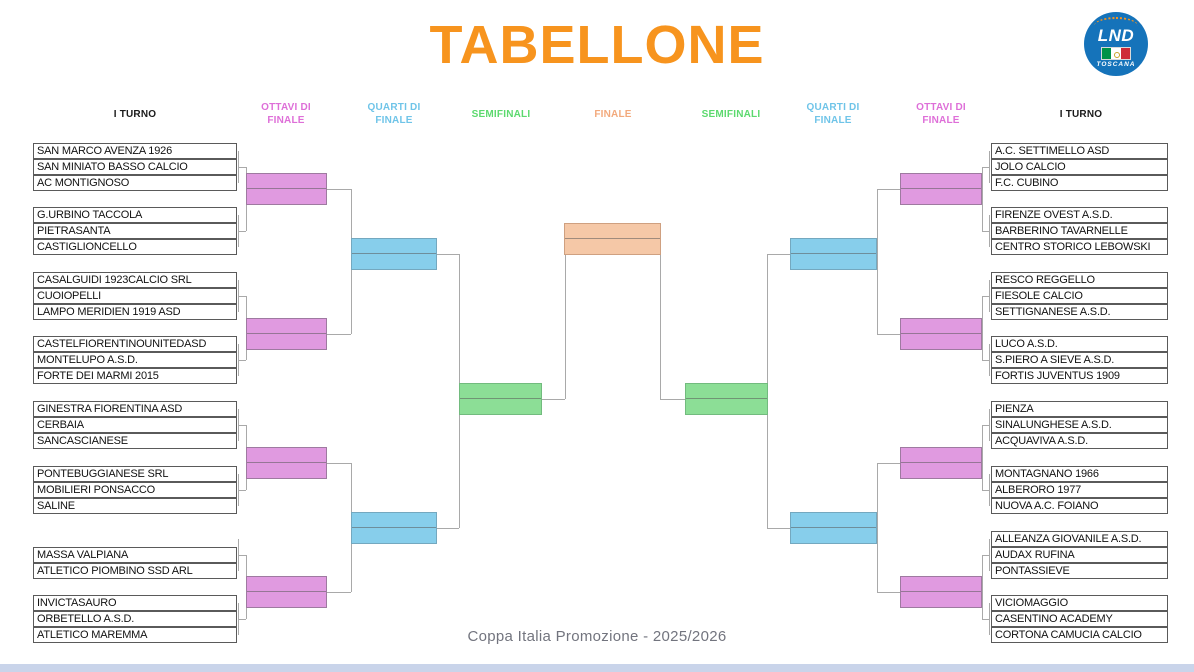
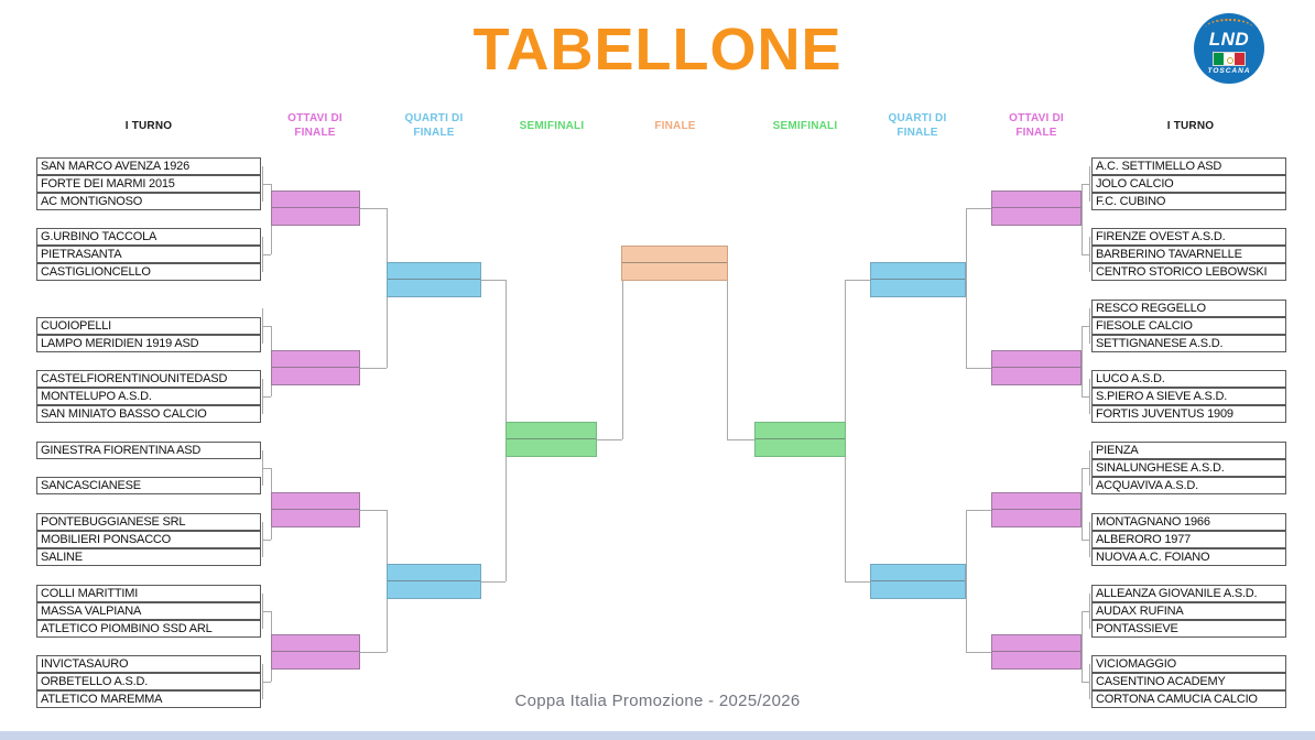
  TABELLONE
  LND
  Coppa Italia Promozione - 2025/2026
  I TURNO
  OTTAVI DI FINALE
  QUARTI DI FINALE
  SEMIFINALI
  FINALE
  SEMIFINALI
  QUARTI DI FINALE
  OTTAVI DI FINALE
  I TURNO
  SAN MARCO AVENZA 1926
- SAN MINIATO BASSO CALCIO
+ FORTE DEI MARMI 2015
  AC MONTIGNOSO
  G.URBINO TACCOLA
  PIETRASANTA
  CASTIGLIONCELLO
- CASALGUIDI 1923CALCIO SRL
  CUOIOPELLI
  LAMPO MERIDIEN 1919 ASD
  CASTELFIORENTINOUNITEDASD
  MONTELUPO A.S.D.
- FORTE DEI MARMI 2015
+ SAN MINIATO BASSO CALCIO
  GINESTRA FIORENTINA ASD
- CERBAIA
  SANCASCIANESE
  PONTEBUGGIANESE SRL
  MOBILIERI PONSACCO
  SALINE
+ COLLI MARITTIMI
  MASSA VALPIANA
  ATLETICO PIOMBINO SSD ARL
  INVICTASAURO
  ORBETELLO A.S.D.
  ATLETICO MAREMMA
  A.C. SETTIMELLO ASD
  JOLO CALCIO
  F.C. CUBINO
  FIRENZE OVEST A.S.D.
  BARBERINO TAVARNELLE
  CENTRO STORICO LEBOWSKI
  RESCO REGGELLO
  FIESOLE CALCIO
  SETTIGNANESE A.S.D.
  LUCO A.S.D.
  S.PIERO A SIEVE A.S.D.
  FORTIS JUVENTUS 1909
  PIENZA
  SINALUNGHESE A.S.D.
  ACQUAVIVA A.S.D.
  MONTAGNANO 1966
  ALBERORO 1977
  NUOVA A.C. FOIANO
  ALLEANZA GIOVANILE A.S.D.
  AUDAX RUFINA
  PONTASSIEVE
  VICIOMAGGIO
  CASENTINO ACADEMY
  CORTONA CAMUCIA CALCIO
